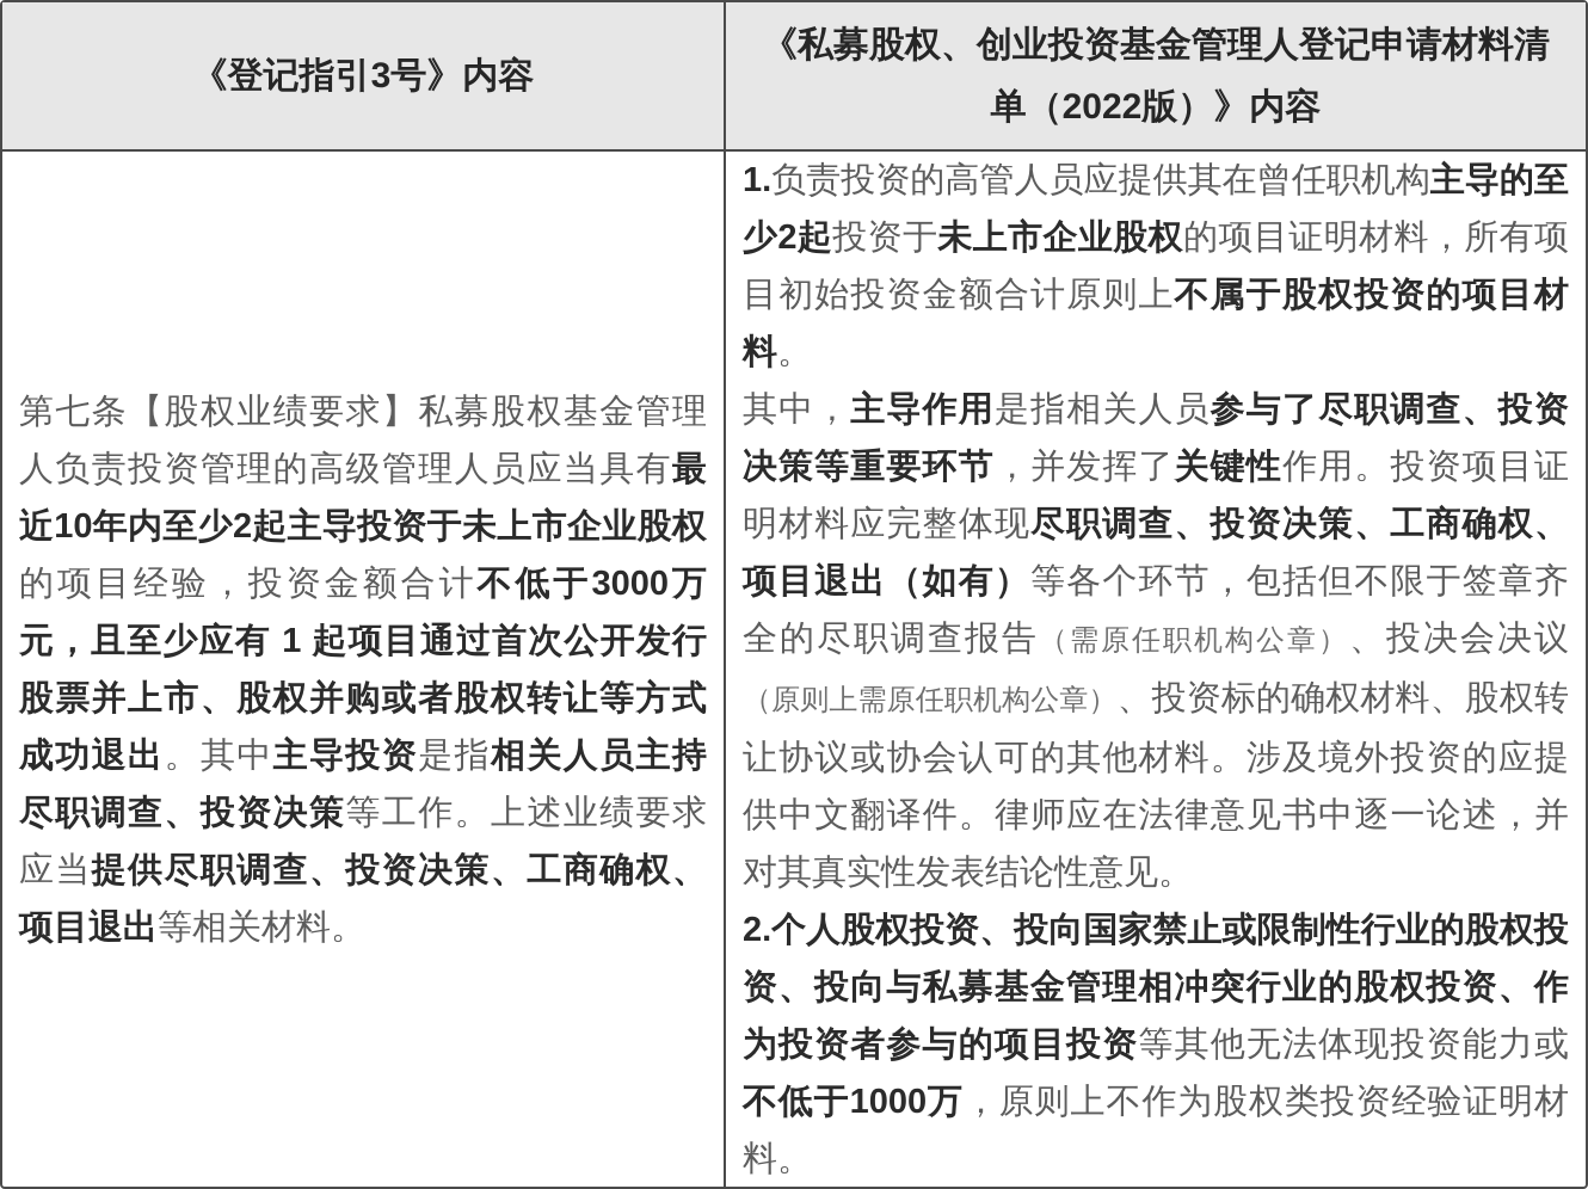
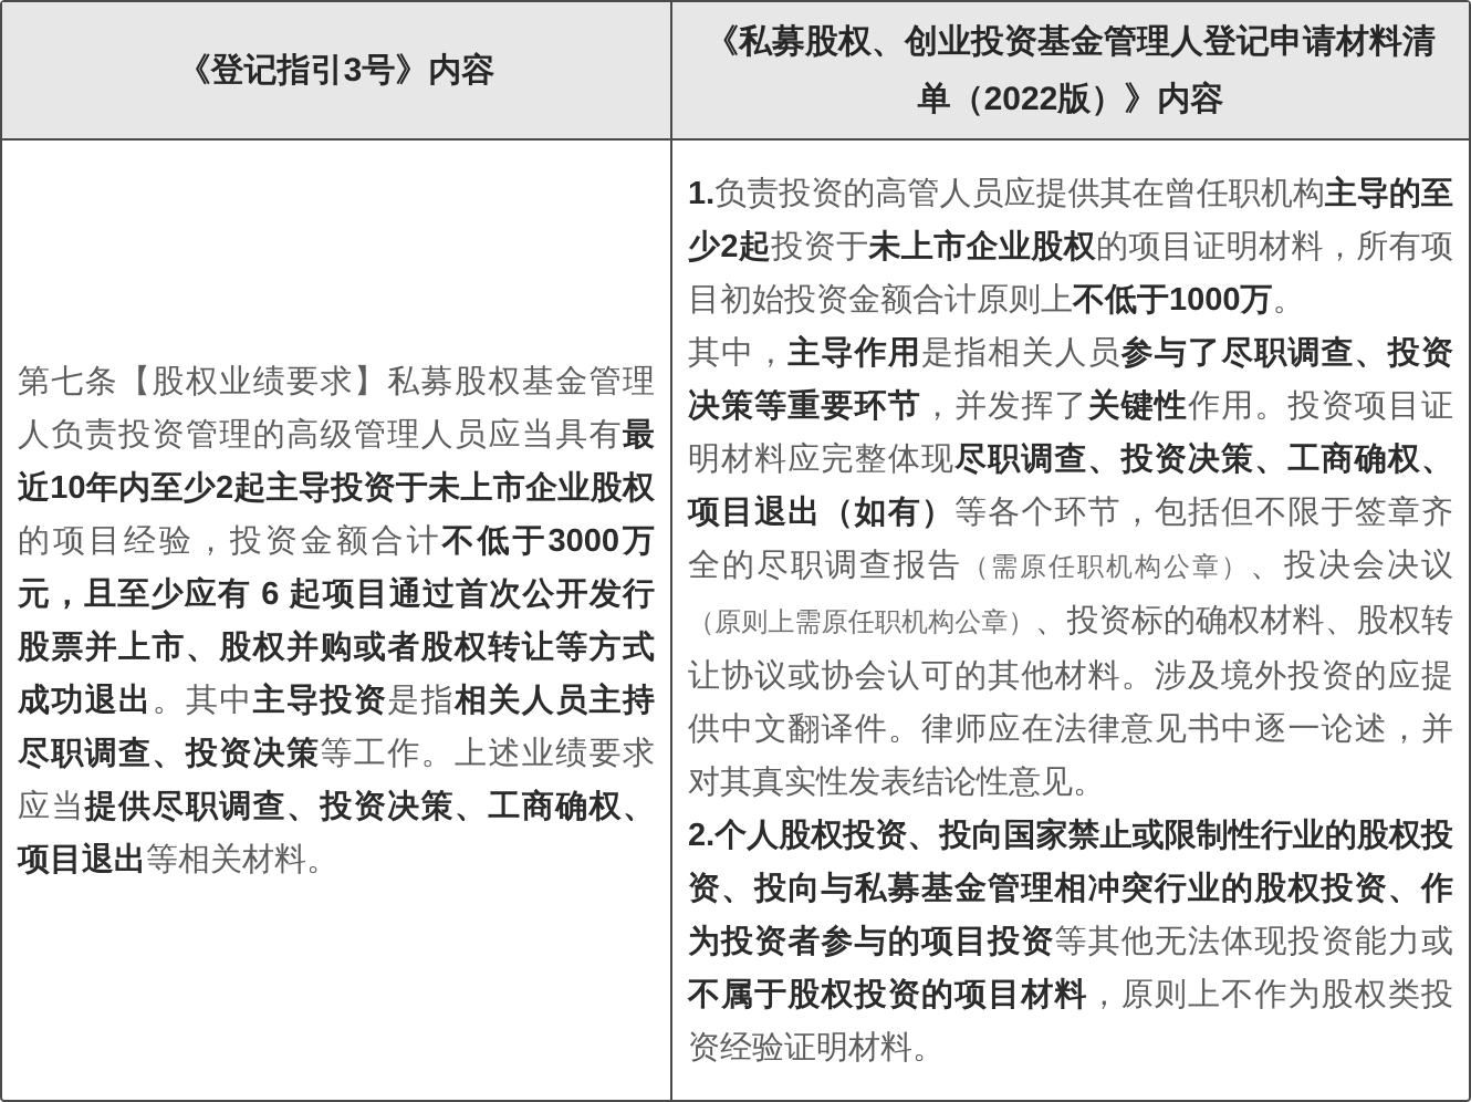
  《登记指引3号》内容
  《私募股权、创业投资基金管理人登记申请材料清单（2022版）》内容
- 第七条【股权业绩要求】私募股权基金管理人负责投资管理的高级管理人员应当具有最近10年内至少2起主导投资于未上市企业股权的项目经验，投资金额合计不低于3000万元，且至少应有 1 起项目通过首次公开发行股票并上市、股权并购或者股权转让等方式成功退出。其中主导投资是指相关人员主持尽职调查、投资决策等工作。上述业绩要求应当提供尽职调查、投资决策、工商确权、项目退出等相关材料。
+ 第七条【股权业绩要求】私募股权基金管理人负责投资管理的高级管理人员应当具有最近10年内至少2起主导投资于未上市企业股权的项目经验，投资金额合计不低于3000万元，且至少应有 6 起项目通过首次公开发行股票并上市、股权并购或者股权转让等方式成功退出。其中主导投资是指相关人员主持尽职调查、投资决策等工作。上述业绩要求应当提供尽职调查、投资决策、工商确权、项目退出等相关材料。
- 1.负责投资的高管人员应提供其在曾任职机构主导的至少2起投资于未上市企业股权的项目证明材料，所有项目初始投资金额合计原则上不属于股权投资的项目材料。
+ 1.负责投资的高管人员应提供其在曾任职机构主导的至少2起投资于未上市企业股权的项目证明材料，所有项目初始投资金额合计原则上不低于1000万。
  其中，主导作用是指相关人员参与了尽职调查、投资决策等重要环节，并发挥了关键性作用。投资项目证明材料应完整体现尽职调查、投资决策、工商确权、项目退出（如有）等各个环节，包括但不限于签章齐全的尽职调查报告（需原任职机构公章）、投决会决议（原则上需原任职机构公章）、投资标的确权材料、股权转让协议或协会认可的其他材料。涉及境外投资的应提供中文翻译件。律师应在法律意见书中逐一论述，并对其真实性发表结论性意见。
- 2.个人股权投资、投向国家禁止或限制性行业的股权投资、投向与私募基金管理相冲突行业的股权投资、作为投资者参与的项目投资等其他无法体现投资能力或不低于1000万，原则上不作为股权类投资经验证明材料。
+ 2.个人股权投资、投向国家禁止或限制性行业的股权投资、投向与私募基金管理相冲突行业的股权投资、作为投资者参与的项目投资等其他无法体现投资能力或不属于股权投资的项目材料，原则上不作为股权类投资经验证明材料。
